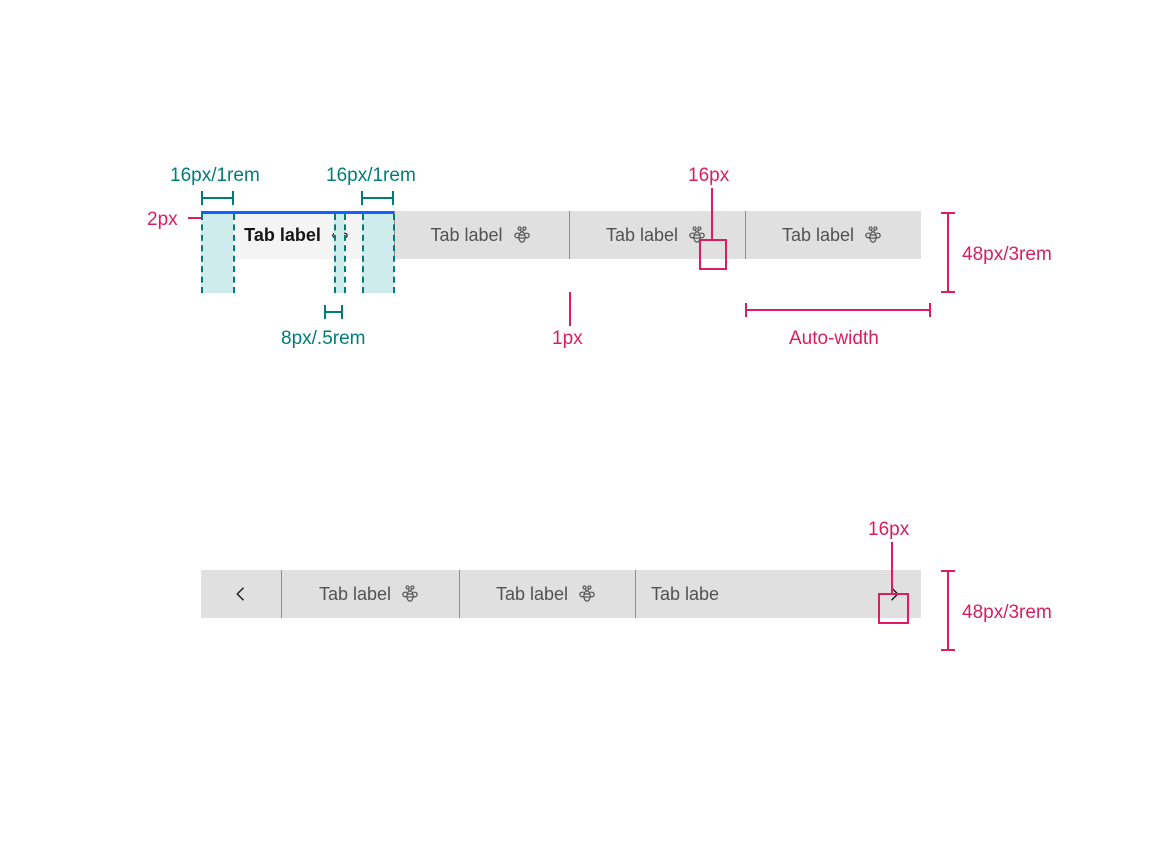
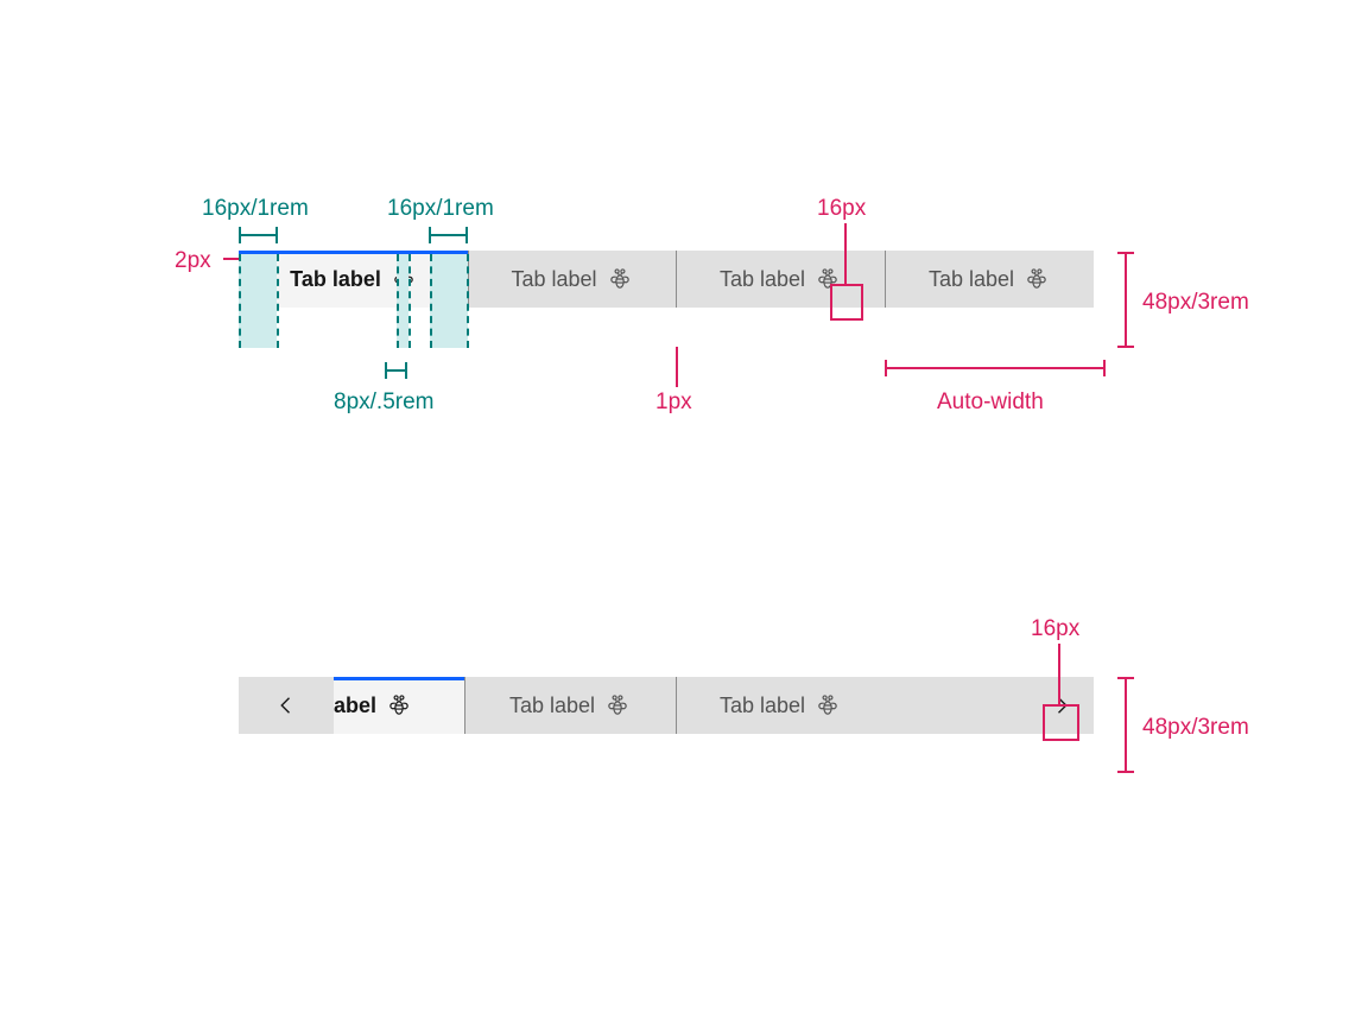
  Tab label
  Tab label
  Tab label
  Tab label
  16px/1rem
  16px/1rem
  2px
  8px/.5rem
  1px
  Auto-width
  16px
  48px/3rem
+ abel
  Tab label
  Tab label
- Tab labe
  16px
  48px/3rem
